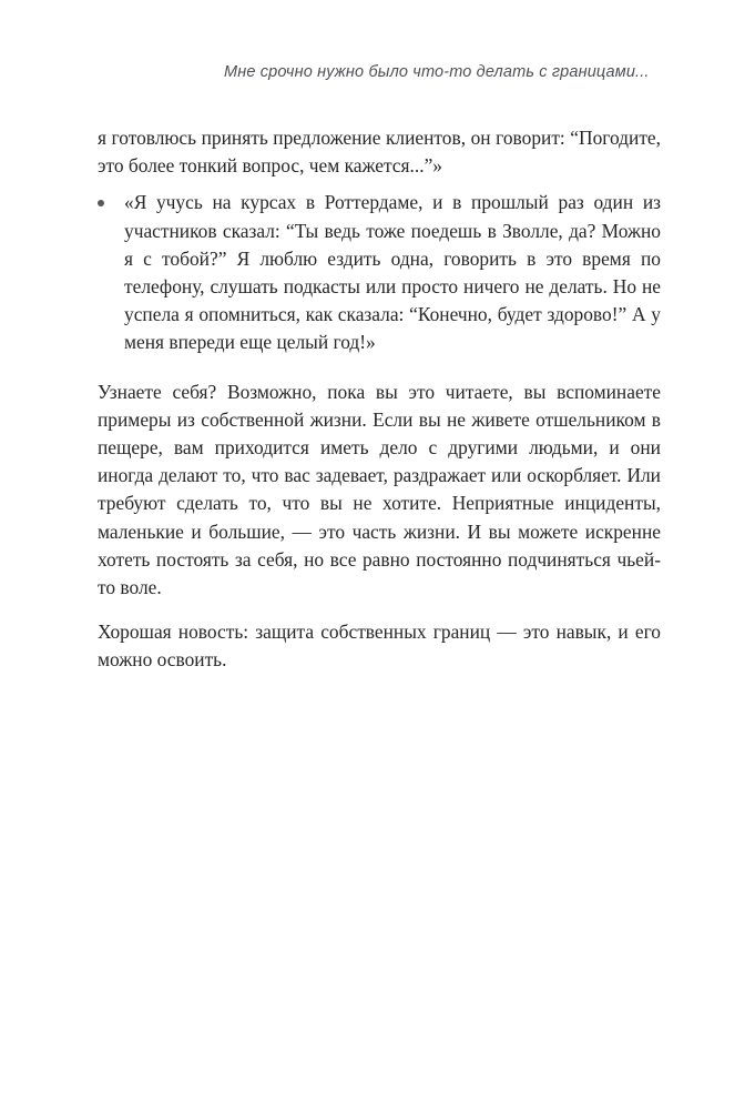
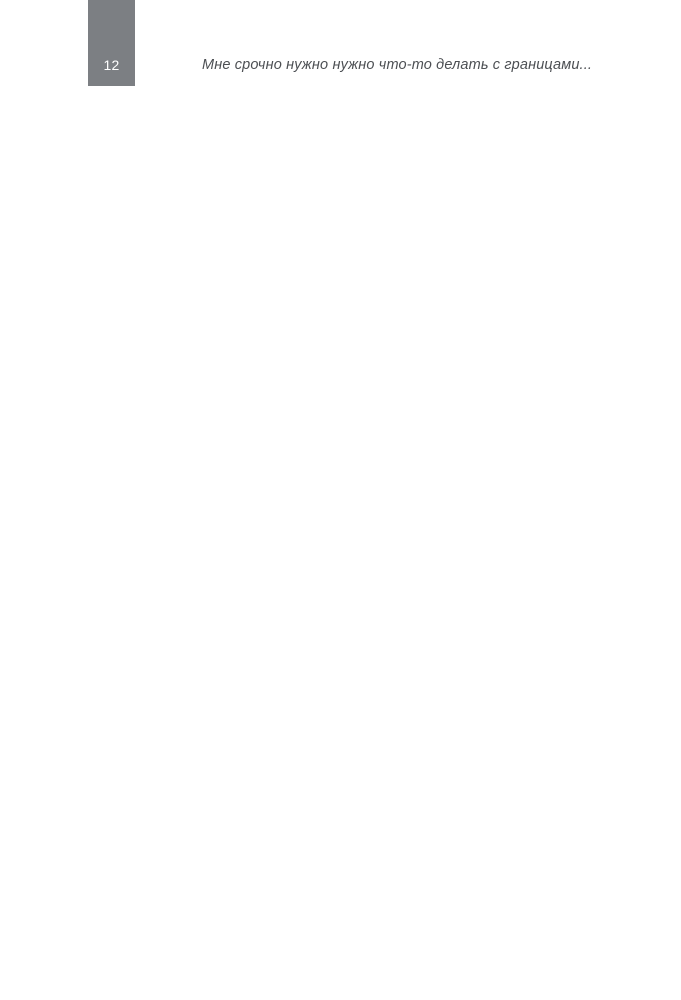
+ 12
- Мне срочно нужно было что-то делать с границами...
+ Мне срочно нужно нужно что-то делать с границами...
- я готовлюсь принять предложение клиентов, он говорит: “Погодите, это более тонкий вопрос, чем кажется...”»
- «Я учусь на курсах в Роттердаме, и в прошлый раз один из участников сказал: “Ты ведь тоже поедешь в Зволле, да? Можно я с тобой?” Я люблю ездить одна, говорить в это время по телефону, слушать подкасты или просто ничего не делать. Но не успела я опомниться, как сказала: “Конечно, будет здорово!” А у меня впереди еще целый год!»
- Узнаете себя? Возможно, пока вы это читаете, вы вспоминаете примеры из собственной жизни. Если вы не живете отшельником в пещере, вам приходится иметь дело с другими людьми, и они иногда делают то, что вас задевает, раздражает или оскорбляет. Или требуют сделать то, что вы не хотите. Неприятные инциденты, маленькие и большие, — это часть жизни. И вы можете искренне хотеть постоять за себя, но все равно постоянно подчиняться чьей-то воле.
- Хорошая новость: защита собственных границ — это навык, и его можно освоить.
